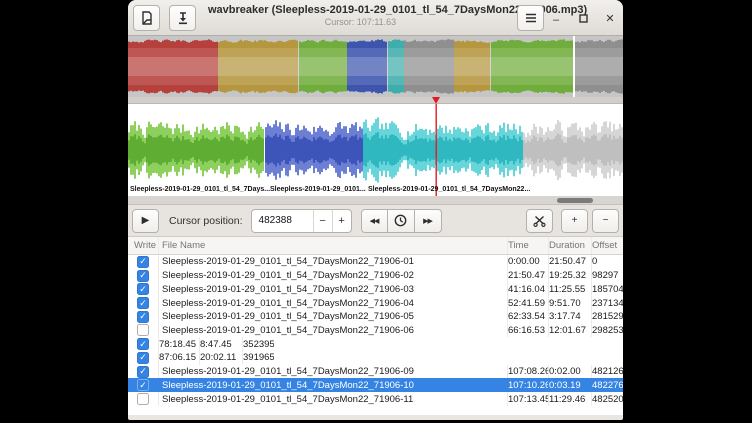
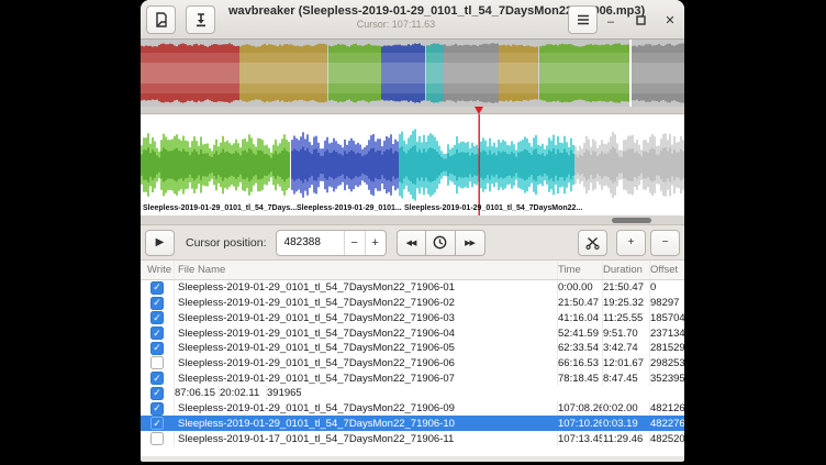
  wavbreaker (Sleepless-2019-01-29_0101_tl_54_7DaysMon2
  Cursor: 107:11.63
  –
  ✕
  ▶
  Cursor position:
  482388
  −
  +
  +
  −
  Write
  File Name
  Time
  Duration
  Offset
  ✓
  Sleepless-2019-01-29_0101_tl_54_7DaysMon22_71906-01
  0:00.00
  21:50.47
  0
  ✓
  Sleepless-2019-01-29_0101_tl_54_7DaysMon22_71906-02
  21:50.47
  19:25.32
  98297
  ✓
  Sleepless-2019-01-29_0101_tl_54_7DaysMon22_71906-03
  41:16.04
  11:25.55
  185704
  ✓
  Sleepless-2019-01-29_0101_tl_54_7DaysMon22_71906-04
  52:41.59
  9:51.70
  237134
  ✓
  Sleepless-2019-01-29_0101_tl_54_7DaysMon22_71906-05
  62:33.54
- 3:17.74
+ 3:42.74
  281529
  Sleepless-2019-01-29_0101_tl_54_7DaysMon22_71906-06
  66:16.53
  12:01.67
  298253
  ✓
+ Sleepless-2019-01-29_0101_tl_54_7DaysMon22_71906-07
  78:18.45
  8:47.45
  352395
  ✓
  87:06.15
  20:02.11
  391965
  ✓
  Sleepless-2019-01-29_0101_tl_54_7DaysMon22_71906-09
  107:08.26
  0:02.00
  482126
  ✓
  Sleepless-2019-01-29_0101_tl_54_7DaysMon22_71906-10
  107:10.26
  0:03.19
  482276
- Sleepless-2019-01-29_0101_tl_54_7DaysMon22_71906-11
+ Sleepless-2019-01-17_0101_tl_54_7DaysMon22_71906-11
  107:13.45
  11:29.46
  482520
